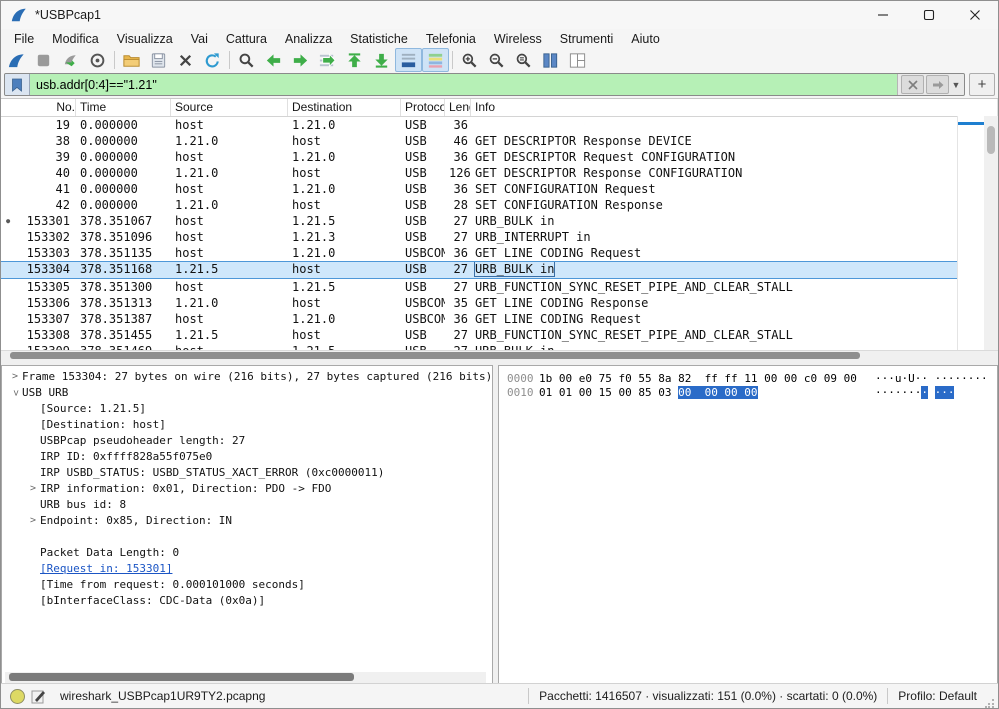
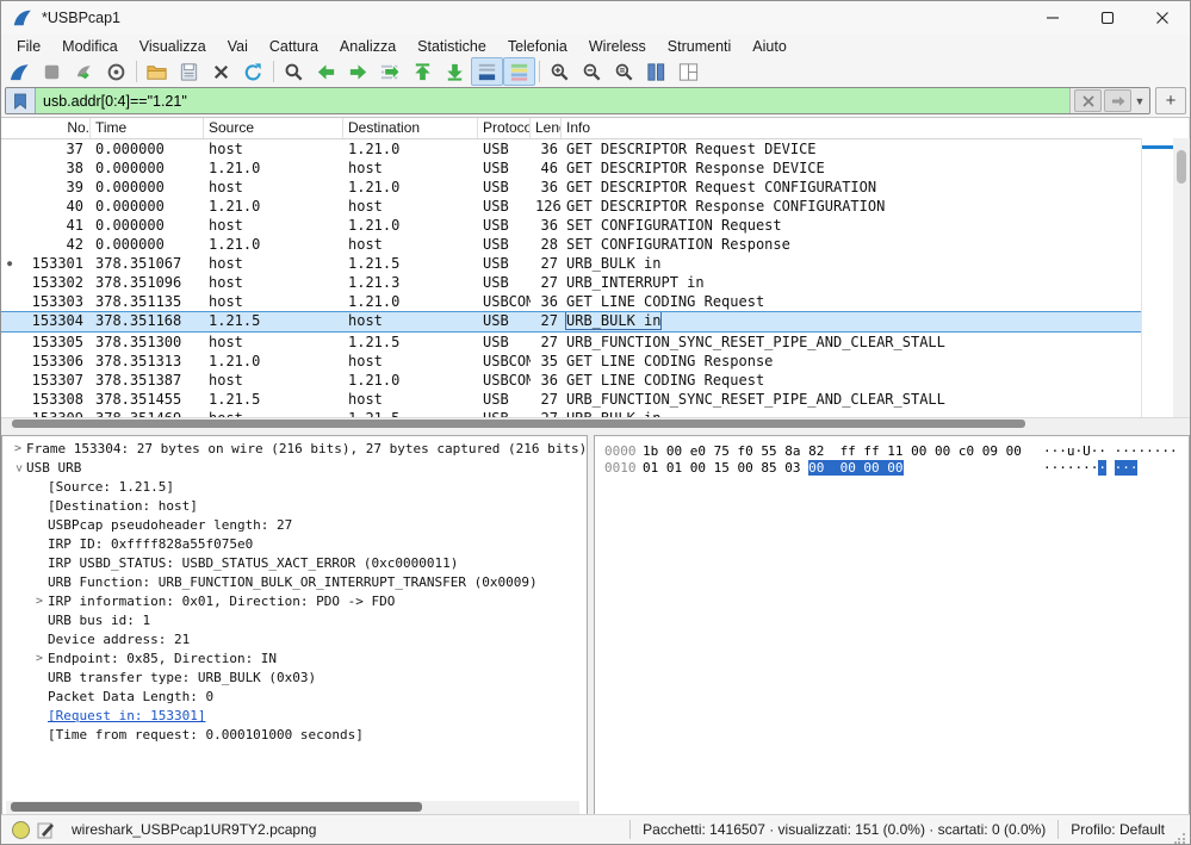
  *USBPcap1
  File
  Modifica
  Visualizza
  Vai
  Cattura
  Analizza
  Statistiche
  Telefonia
  Wireless
  Strumenti
  Aiuto
  usb.addr[0:4]=="1.21"
  ▼
  +
  No.
  Time
  Source
  Destination
  Protoco
  Info
- 19
+ 37
  0.000000
  host
  1.21.0
  USB
  36
+ GET DESCRIPTOR Request DEVICE
  38
  0.000000
  1.21.0
  host
  USB
  46
  GET DESCRIPTOR Response DEVICE
  39
  0.000000
  host
  1.21.0
  USB
  36
  GET DESCRIPTOR Request CONFIGURATION
  40
  0.000000
  1.21.0
  host
  USB
  126
  GET DESCRIPTOR Response CONFIGURATION
  41
  0.000000
  host
  1.21.0
  USB
  36
  SET CONFIGURATION Request
  42
  0.000000
  1.21.0
  host
  USB
  28
  SET CONFIGURATION Response
  153301
  ●
  378.351067
  host
  1.21.5
  USB
  27
  URB_BULK in
  153302
  378.351096
  host
  1.21.3
  USB
  27
  URB_INTERRUPT in
  153303
  378.351135
  host
  1.21.0
  USBCOM
  36
  GET LINE CODING Request
  153304
  378.351168
  1.21.5
  host
  USB
  27
  URB_BULK in
  153305
  378.351300
  host
  1.21.5
  USB
  27
  URB_FUNCTION_SYNC_RESET_PIPE_AND_CLEAR_STALL
  153306
  378.351313
  1.21.0
  host
  USBCOM
  35
  GET LINE CODING Response
  153307
  378.351387
  host
  1.21.0
  USBCOM
  36
  GET LINE CODING Request
  153308
  378.351455
  1.21.5
  host
  USB
  27
  URB_FUNCTION_SYNC_RESET_PIPE_AND_CLEAR_STALL
  >
  Frame 153304: 27 bytes on wire (216 bits), 27 bytes captured (216 bits)
  USB URB
  [Source: 1.21.5]
  [Destination: host]
  USBPcap pseudoheader length: 27
  IRP ID: 0xffff828a55f075e0
  IRP USBD_STATUS: USBD_STATUS_XACT_ERROR (0xc0000011)
+ URB Function: URB_FUNCTION_BULK_OR_INTERRUPT_TRANSFER (0x0009)
  >
  IRP information: 0x01, Direction: PDO -> FDO
- URB bus id: 8
+ URB bus id: 1
+ Device address: 21
  >
  Endpoint: 0x85, Direction: IN
+ URB transfer type: URB_BULK (0x03)
  Packet Data Length: 0
  [Request in: 153301]
  [Time from request: 0.000101000 seconds]
- [bInterfaceClass: CDC-Data (0x0a)]
  0000
  1b 00 e0 75 f0 55 8a 82 ff ff 11 00 00 c0 09 00
  ···u·U·· ········
  0010
  01 01 00 15 00 85 03 00 00 00 00
  ········ ···
  wireshark_USBPcap1UR9TY2.pcapng
  Pacchetti: 1416507 · visualizzati: 151 (0.0%) · scartati: 0 (0.0%)
  Profilo: Default
